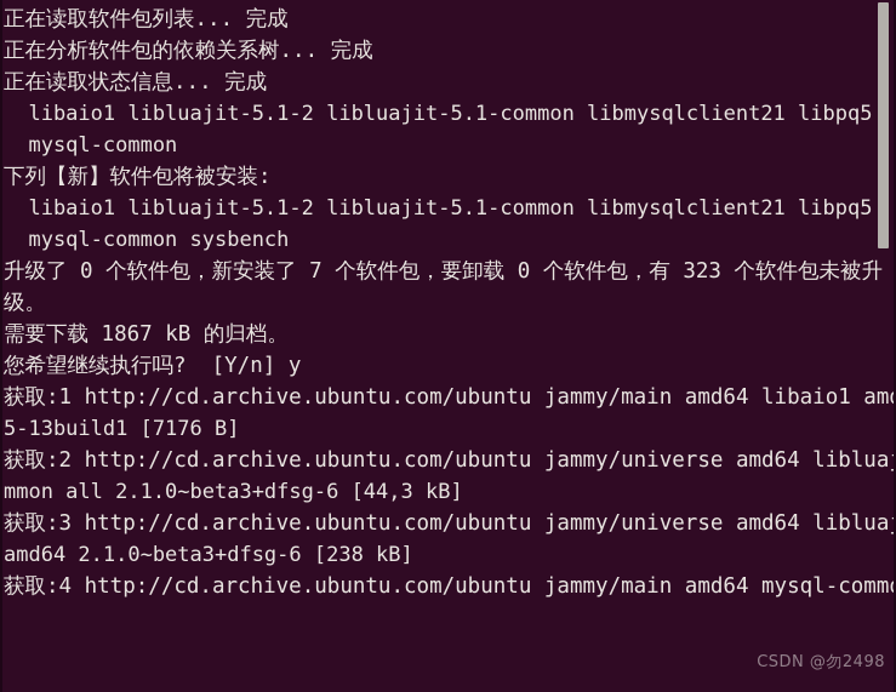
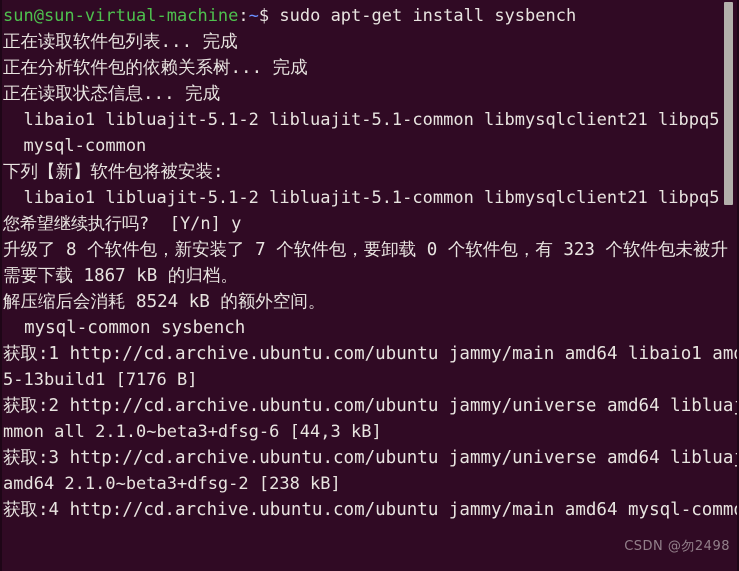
+ sun@sun-virtual-machine:~$ sudo apt-get install sysbench
  正在读取软件包列表... 完成
  正在分析软件包的依赖关系树... 完成
  正在读取状态信息... 完成
  libaio1 libluajit-5.1-2 libluajit-5.1-common libmysqlclient21 libpq5
  mysql-common
  下列【新】软件包将被安装:
  libaio1 libluajit-5.1-2 libluajit-5.1-common libmysqlclient21 libpq5
- mysql-common sysbench
+ 您希望继续执行吗? [Y/n] y
- 升级了 0 个软件包，新安装了 7 个软件包，要卸载 0 个软件包，有 323 个软件包未被升
+ 升级了 8 个软件包，新安装了 7 个软件包，要卸载 0 个软件包，有 323 个软件包未被升
- 级。
  需要下载 1867 kB 的归档。
+ 解压缩后会消耗 8524 kB 的额外空间。
- 您希望继续执行吗? [Y/n] y
+ mysql-common sysbench
  获取:1 http://cd.archive.ubuntu.com/ubuntu jammy/main amd64 libaio1 am
  5-13build1 [7176 B]
  获取:2 http://cd.archive.ubuntu.com/ubuntu jammy/universe amd64 liblua
  mmon all 2.1.0~beta3+dfsg-6 [44,3 kB]
  获取:3 http://cd.archive.ubuntu.com/ubuntu jammy/universe amd64 liblua
- amd64 2.1.0~beta3+dfsg-6 [238 kB]
+ amd64 2.1.0~beta3+dfsg-2 [238 kB]
  获取:4 http://cd.archive.ubuntu.com/ubuntu jammy/main amd64 mysql-comm
  CSDN @勿2498
